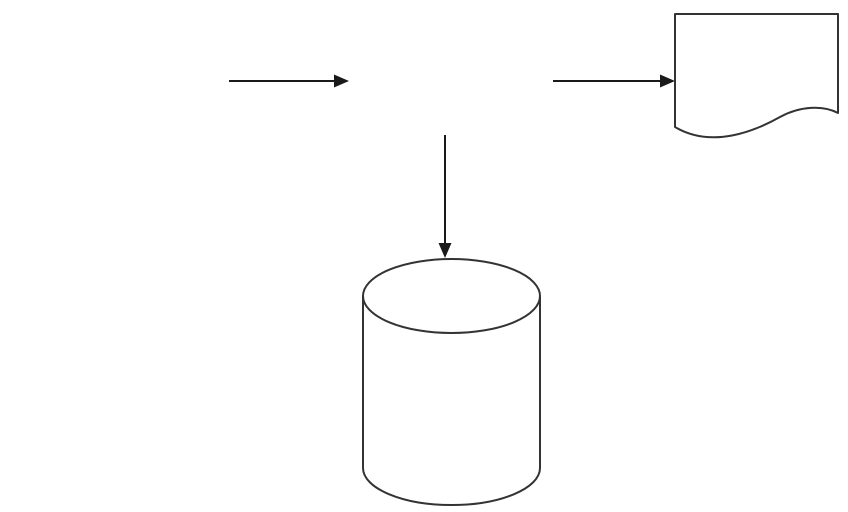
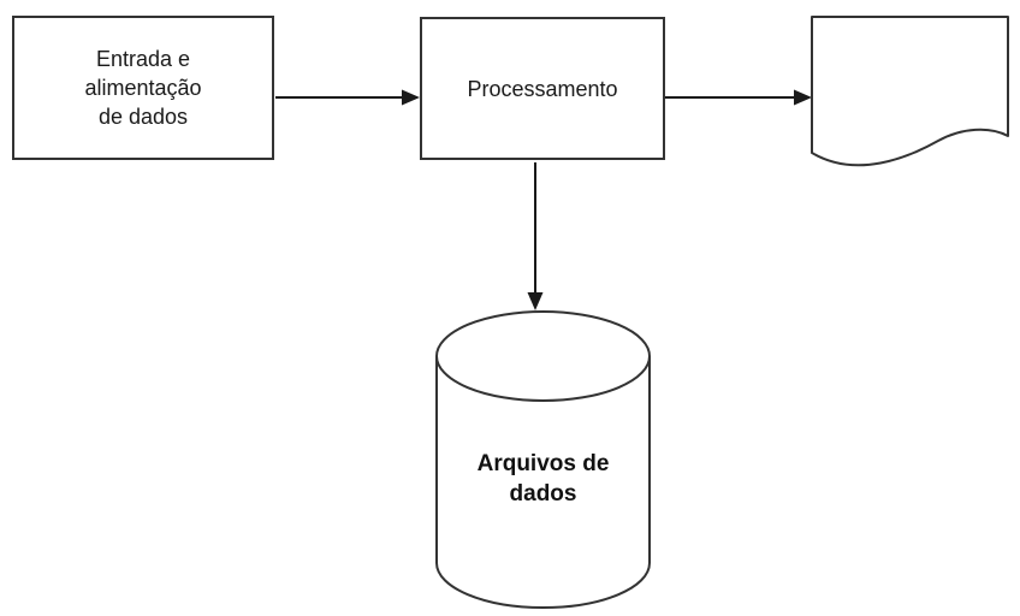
+ Entrada e
+ alimentação
+ de dados
+ Processamento
+ Arquivos de
+ dados
